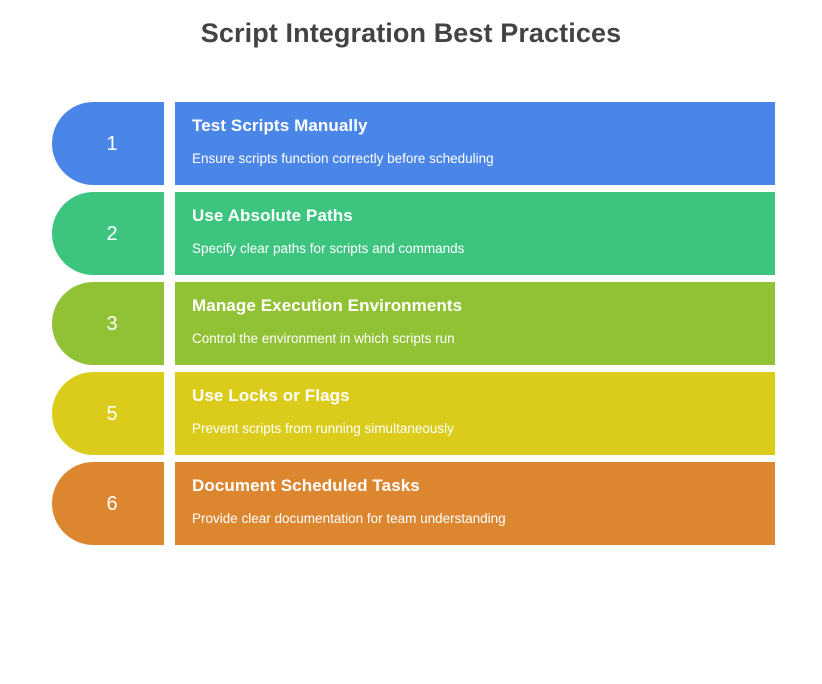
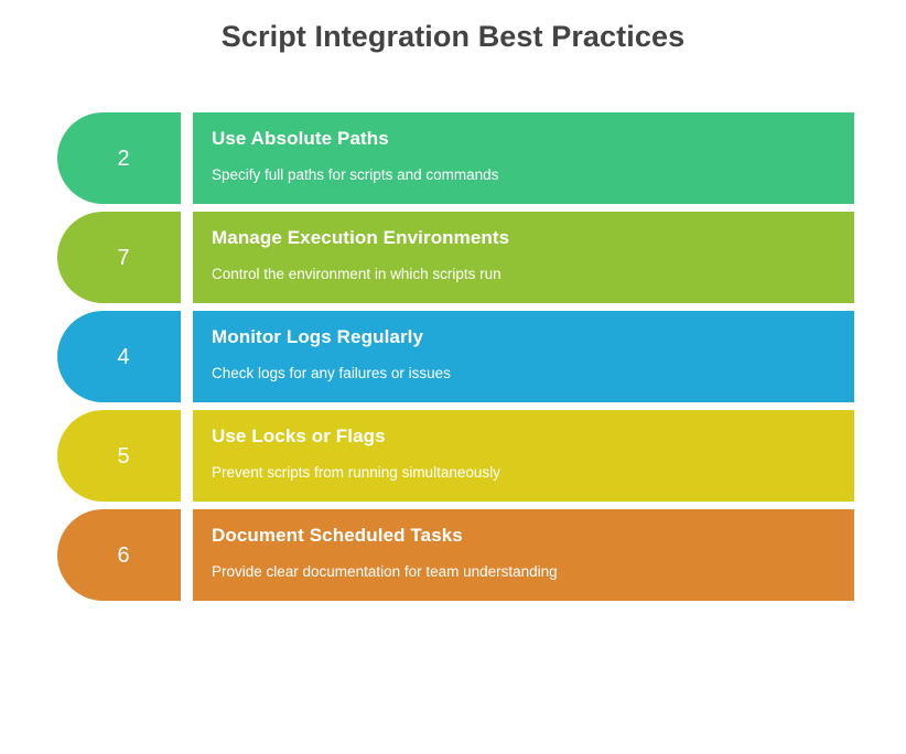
  Script Integration Best Practices
- 1
- Test Scripts Manually
- Ensure scripts function correctly before scheduling
  2
  Use Absolute Paths
- Specify clear paths for scripts and commands
+ Specify full paths for scripts and commands
- 3
+ 7
  Manage Execution Environments
  Control the environment in which scripts run
+ 4
+ Monitor Logs Regularly
+ Check logs for any failures or issues
  5
  Use Locks or Flags
  Prevent scripts from running simultaneously
  6
  Document Scheduled Tasks
  Provide clear documentation for team understanding
